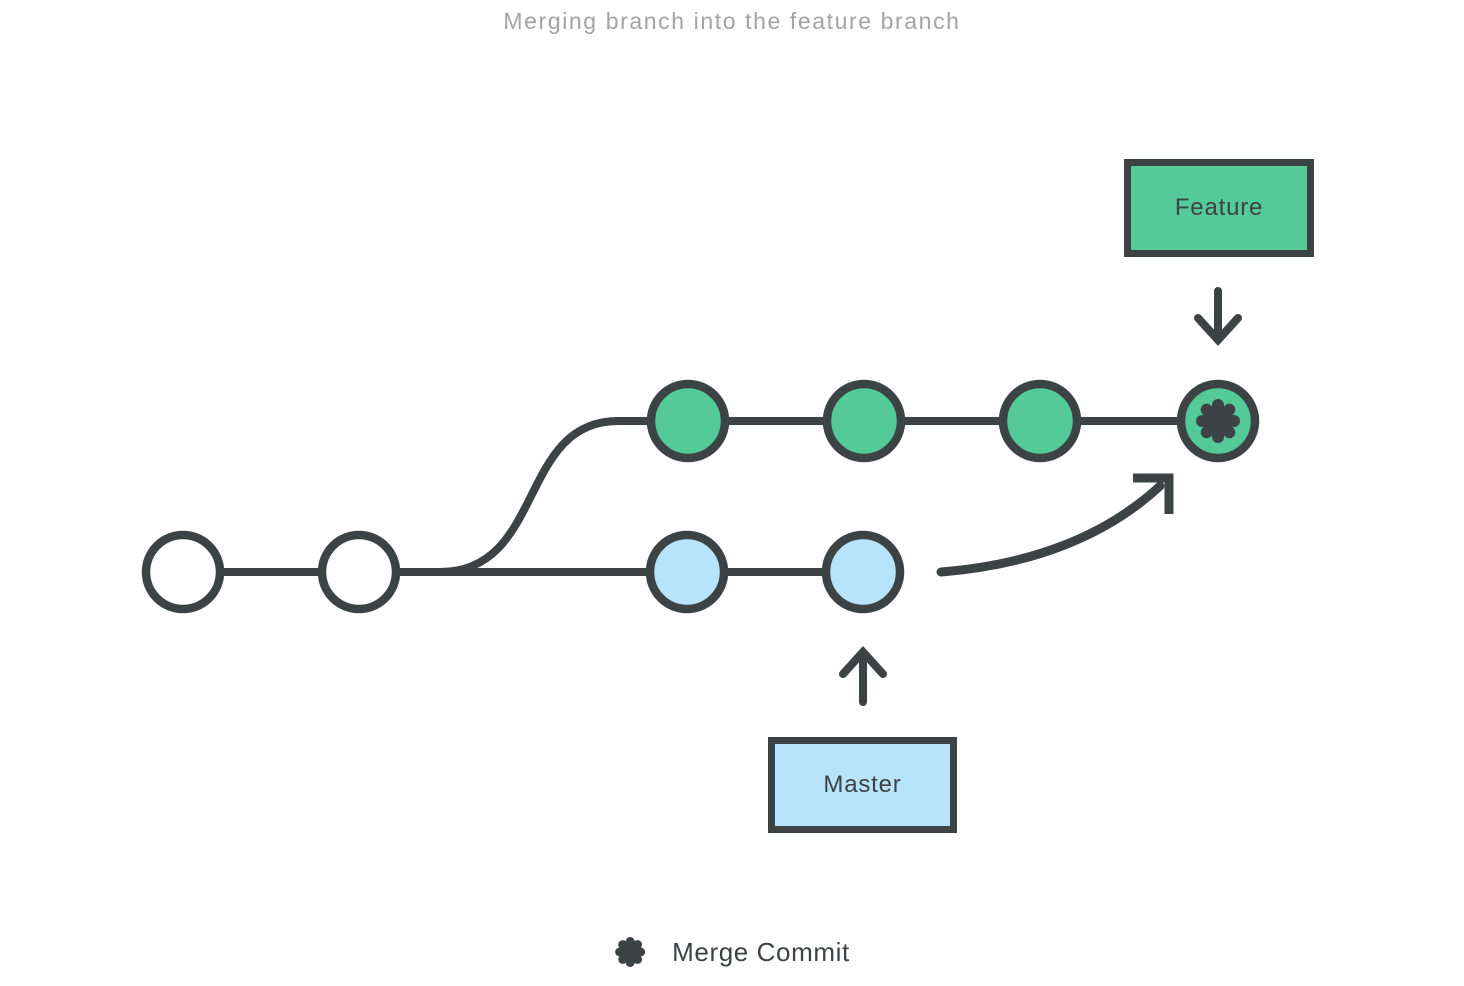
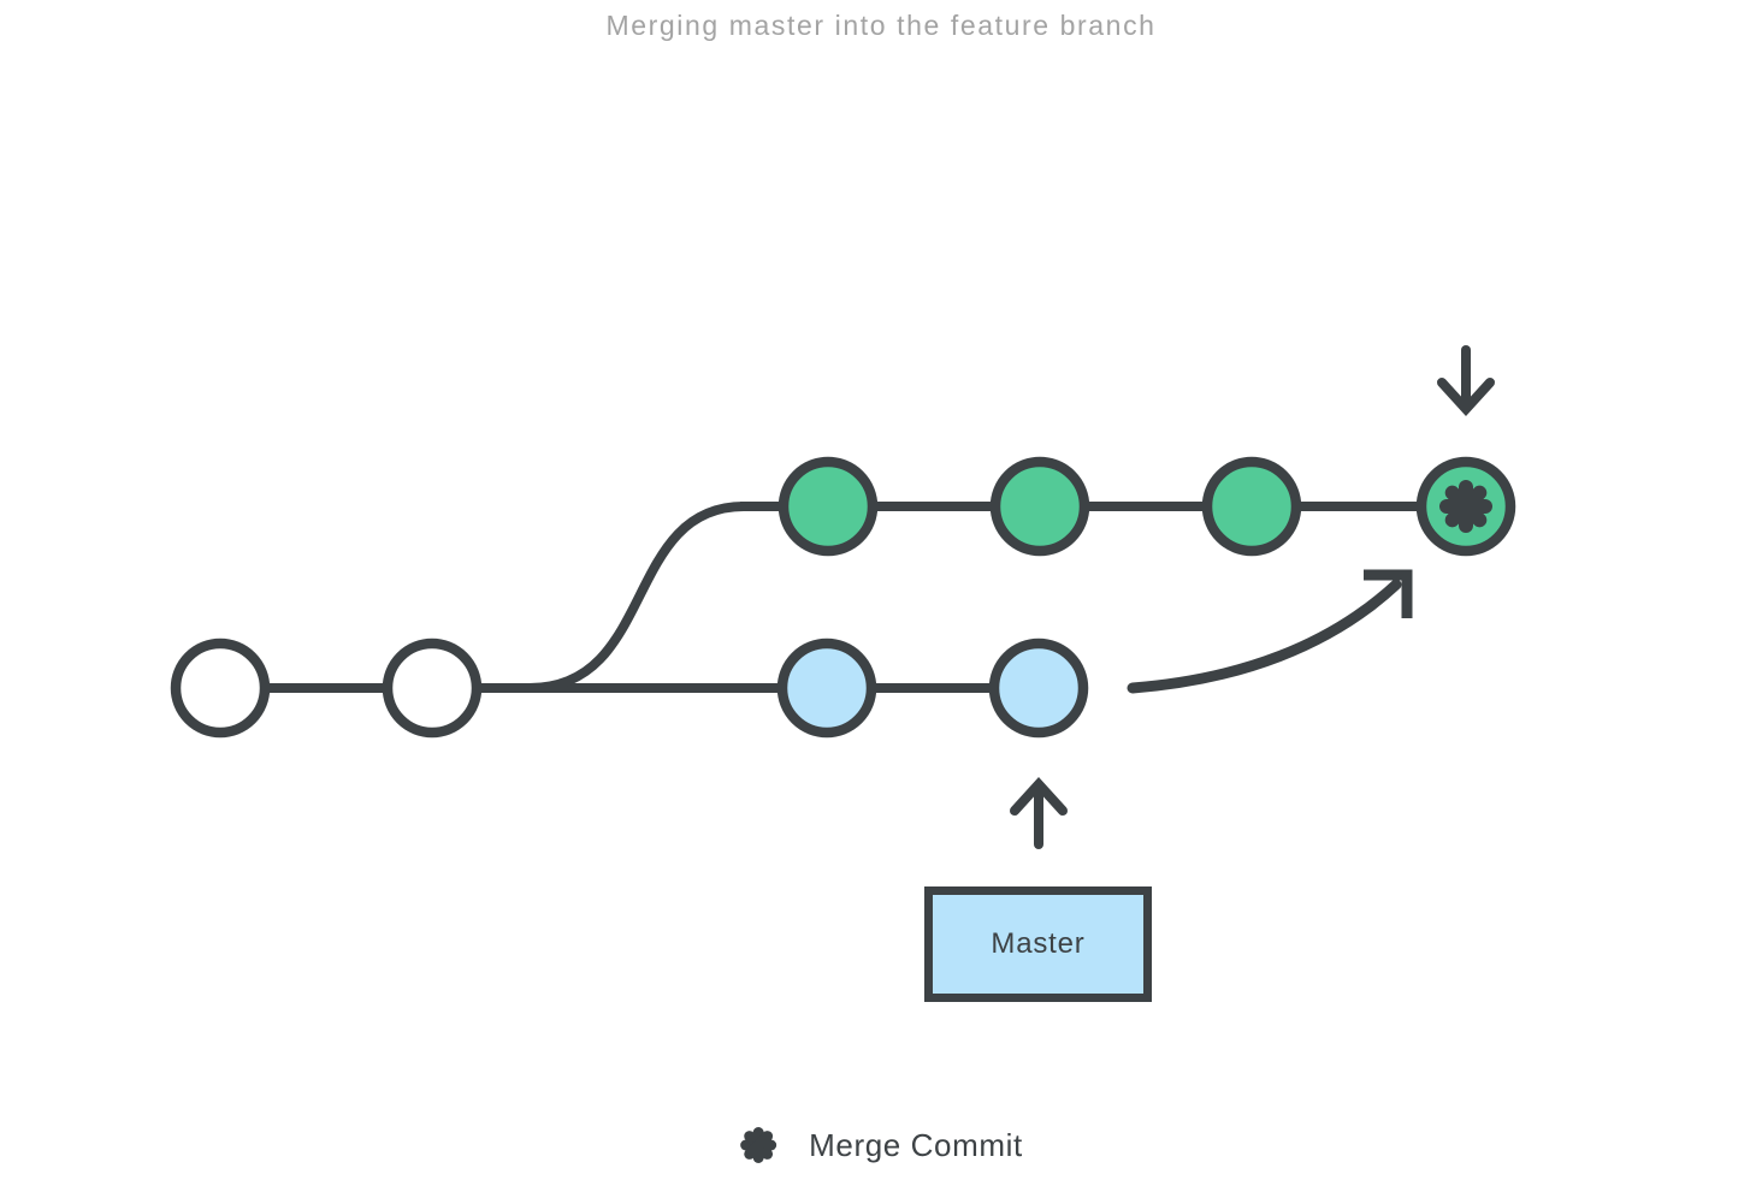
- Merging branch into the feature branch
+ Merging master into the feature branch
- Feature
  Master
  Merge Commit
